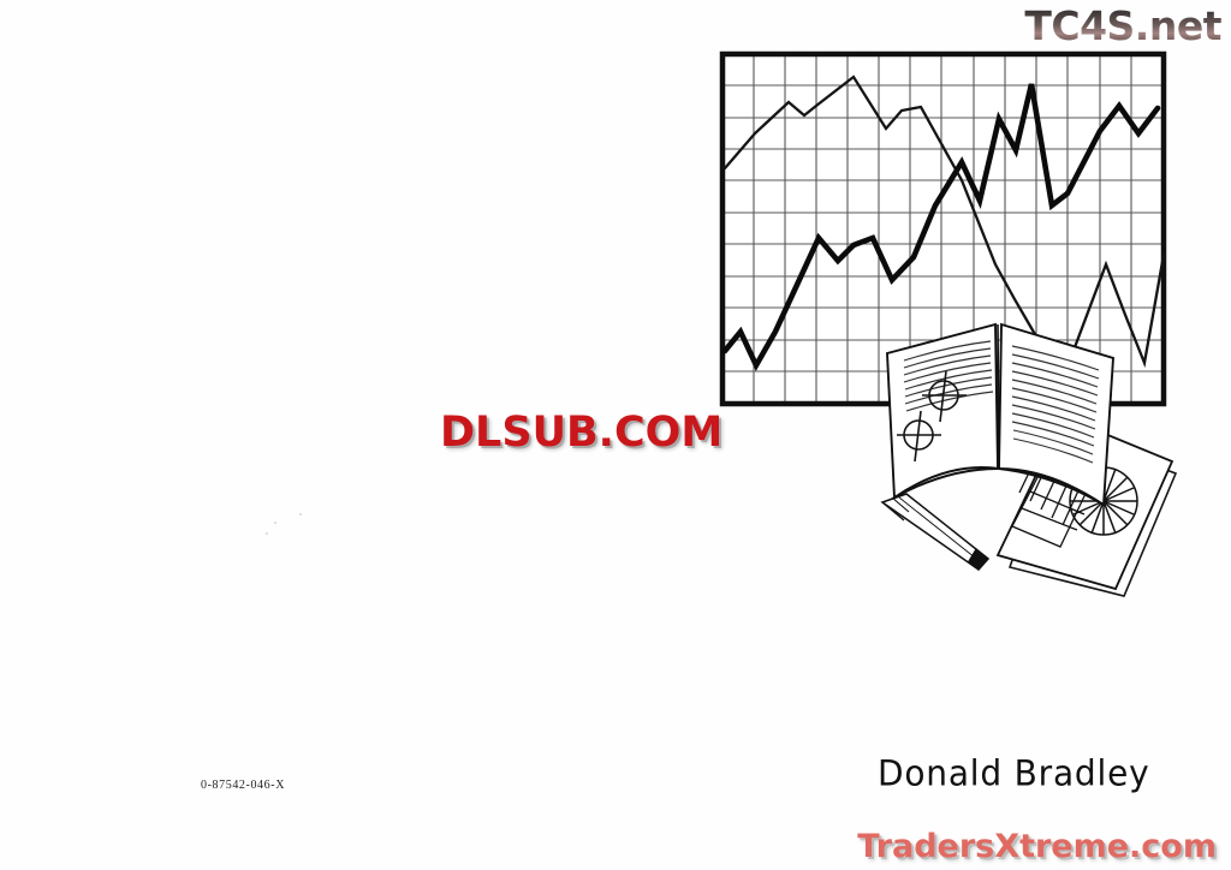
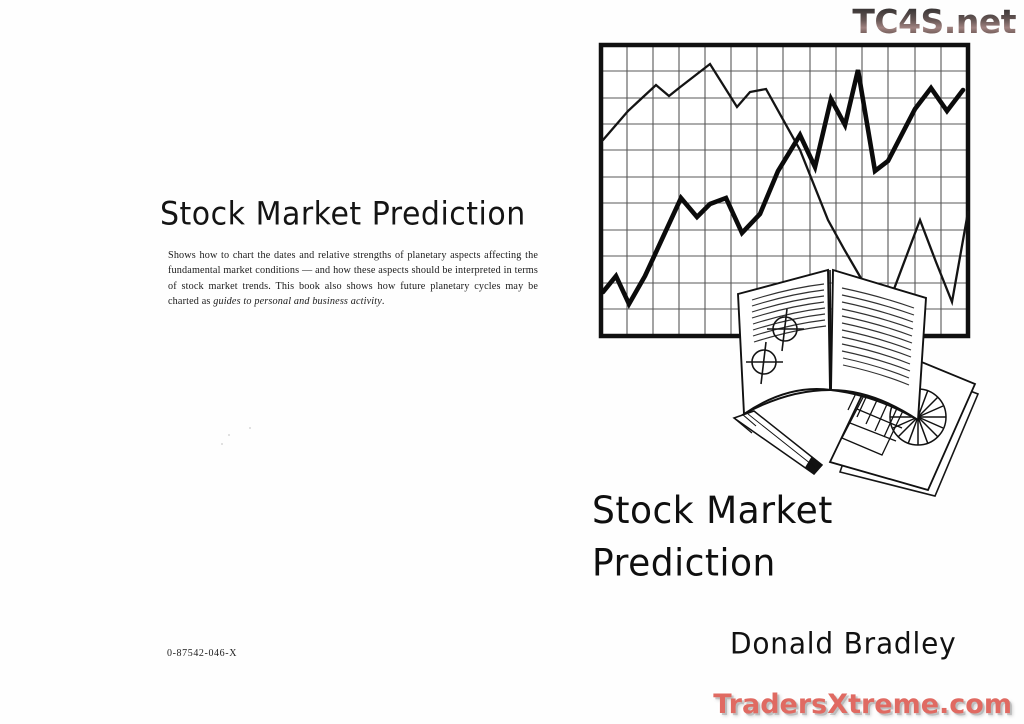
+ Stock Market Prediction
+ Shows how to chart the dates and relative strengths of planetary aspects affecting the fundamental market conditions — and how these aspects should be interpreted in terms of stock market trends. This book also shows how future planetary cycles may be charted as guides to personal and business activity.
  0-87542-046-X
+ Stock Market
+ Prediction
  Donald Bradley
  TC4S.net
- DLSUB.COM
  TradersXtreme.com
